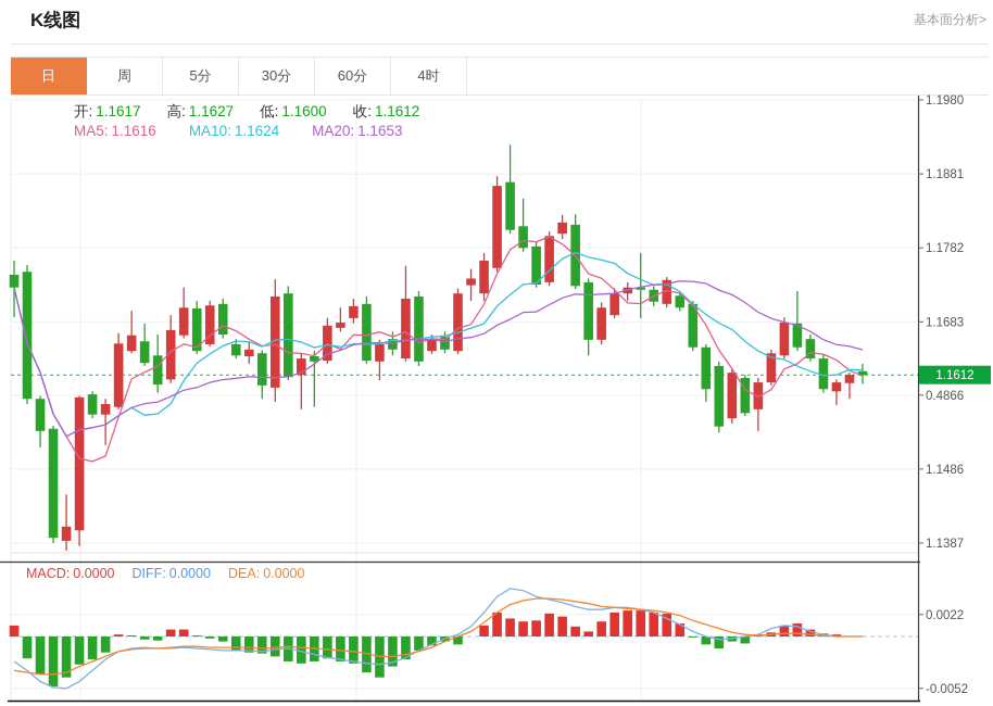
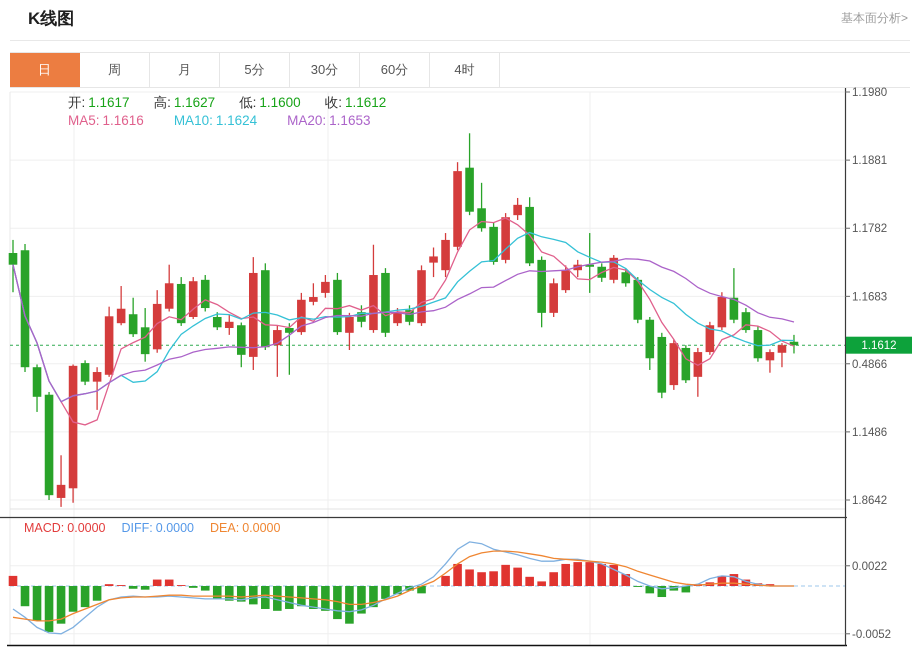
  K线图
  基本面分析>
  日
  周
+ 月
  5分
  30分
  60分
  4时
  1.1980
  1.1881
  1.1782
  1.1683
  0.4866
  1.1486
- 1.1387
+ 1.8642
  0.0022
  -0.0052
  1.1612
  开:
  1.1617
  高:
  1.1627
  低:
  1.1600
  收:
  1.1612
  MA5:
  1.1616
  MA10:
  1.1624
  MA20:
  1.1653
  MACD:
  0.0000
  DIFF:
  0.0000
  DEA:
  0.0000
